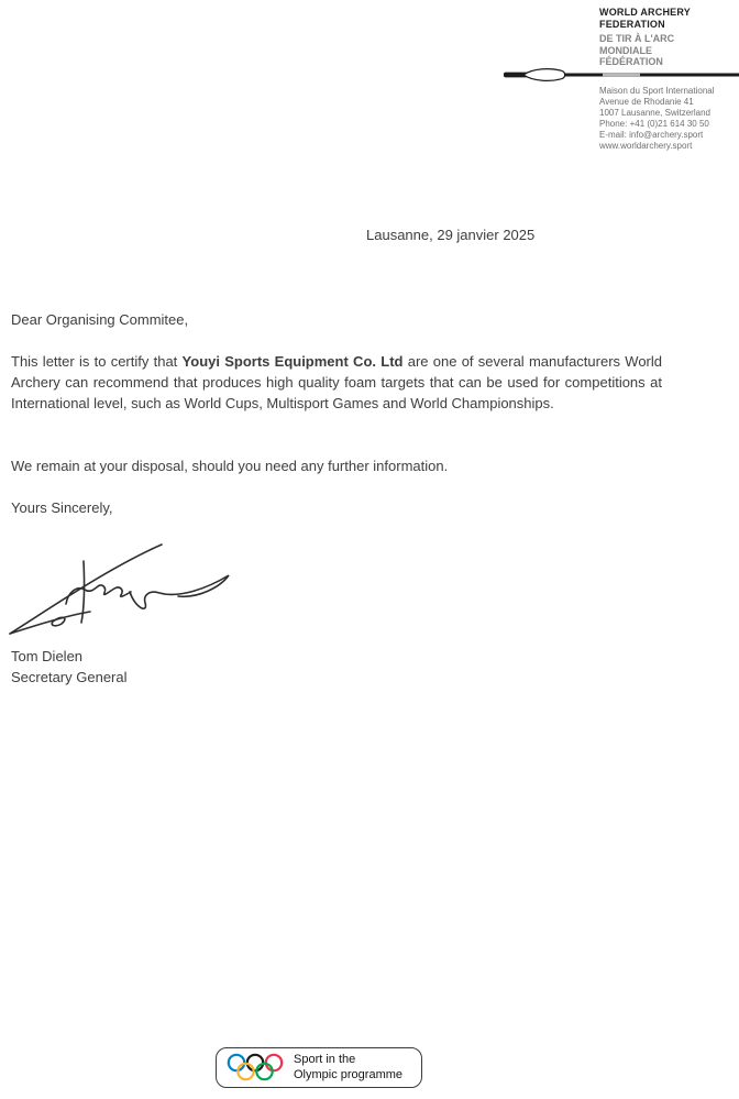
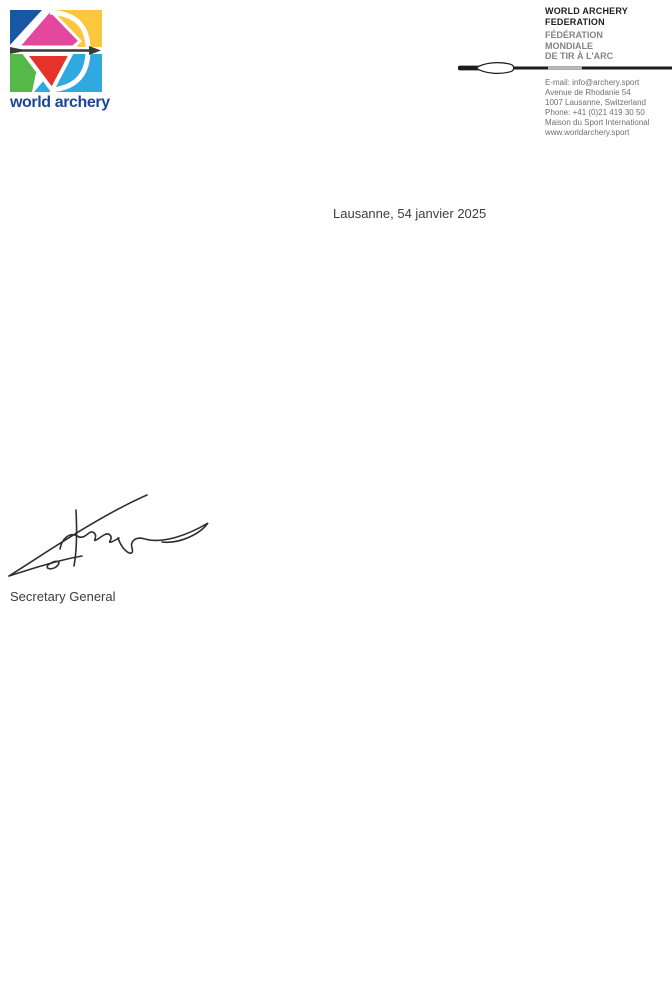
+ world archery
  WORLD ARCHERY
  FEDERATION
- DE TIR À L'ARC
+ FÉDÉRATION
  MONDIALE
- FÉDÉRATION
+ DE TIR À L'ARC
- Maison du Sport International
+ E-mail: info@archery.sport
- Avenue de Rhodanie 41
+ Avenue de Rhodanie 54
  1007 Lausanne, Switzerland
- Phone: +41 (0)21 614 30 50
+ Phone: +41 (0)21 419 30 50
- E-mail: info@archery.sport
+ Maison du Sport International
  www.worldarchery.sport
- Lausanne, 29 janvier 2025
+ Lausanne, 54 janvier 2025
- Dear Organising Commitee,
- This letter is to certify that Youyi Sports Equipment Co. Ltd are one of several manufacturers World Archery can recommend that produces high quality foam targets that can be used for competitions at International level, such as World Cups, Multisport Games and World Championships.
- We remain at your disposal, should you need any further information.
- Yours Sincerely,
- Tom Dielen
  Secretary General
- Sport in the
- Olympic programme
